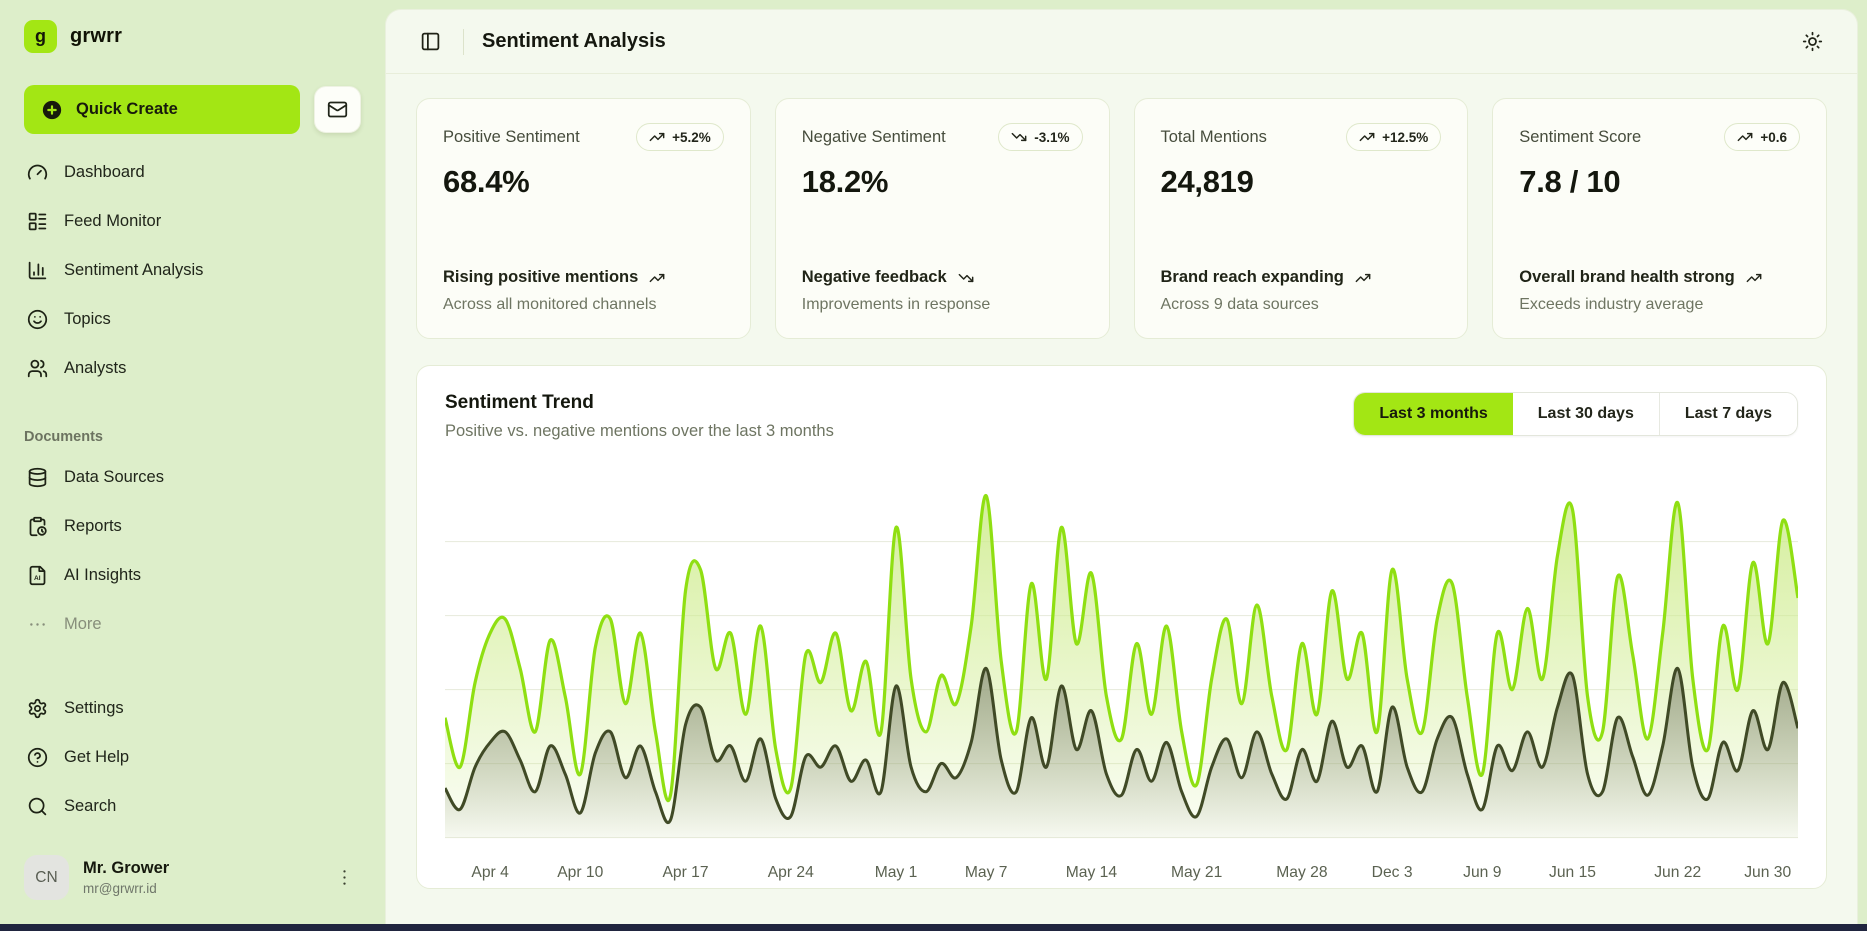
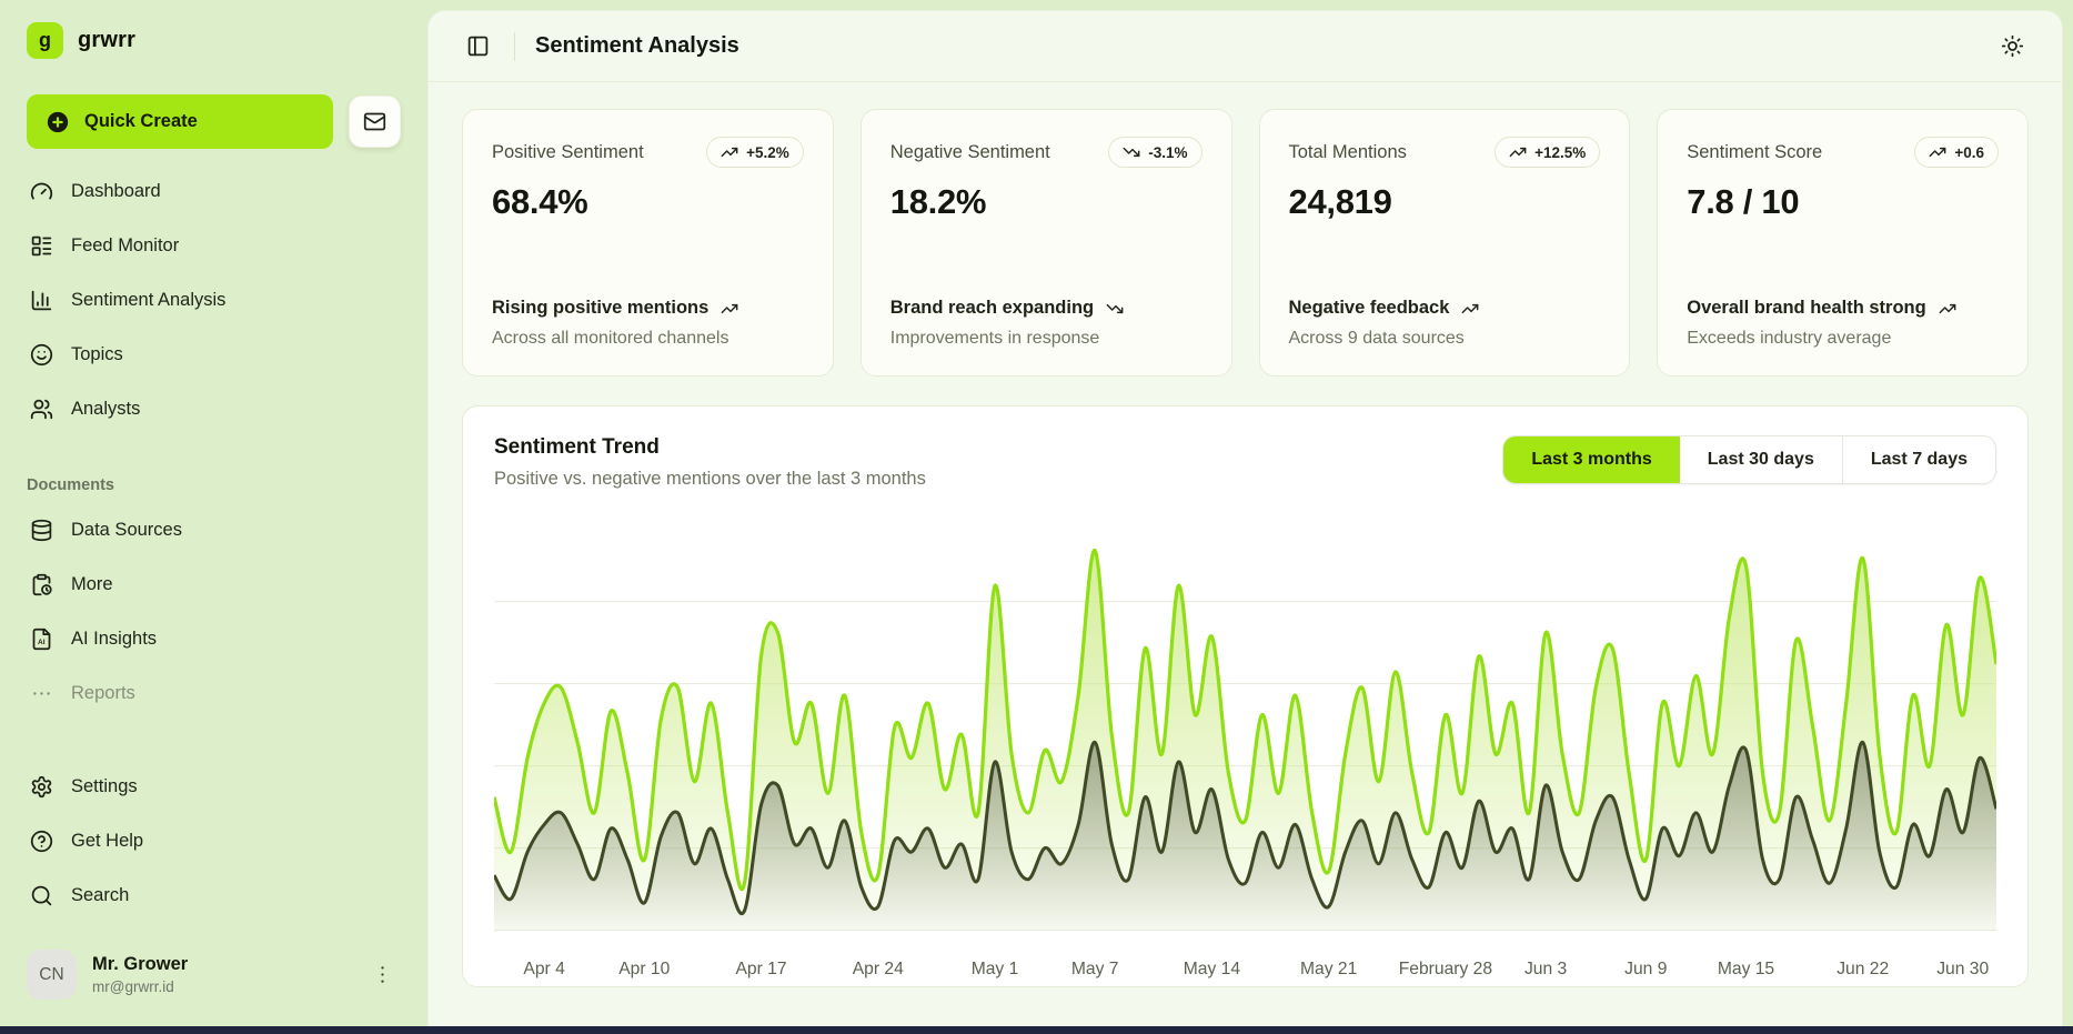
  g
  grwrr
  Quick Create
  Dashboard
  Feed Monitor
  Sentiment Analysis
  Topics
  Analysts
  Documents
  Data Sources
- Reports
+ More
  AI Insights
- More
+ Reports
  Settings
  Get Help
  Search
  CN
  Mr. Grower
  mr@grwrr.id
  Sentiment Analysis
  Positive Sentiment
  +5.2%
  68.4%
  Rising positive mentions
  Across all monitored channels
  Negative Sentiment
  -3.1%
  18.2%
- Negative feedback
+ Brand reach expanding
  Improvements in response
  Total Mentions
  +12.5%
  24,819
- Brand reach expanding
+ Negative feedback
  Across 9 data sources
  Sentiment Score
  +0.6
  7.8 / 10
  Overall brand health strong
  Exceeds industry average
  Sentiment Trend
  Positive vs. negative mentions over the last 3 months
  Last 3 months
  Last 30 days
  Last 7 days
  Apr 4
  Apr 10
  Apr 17
  Apr 24
  May 1
  May 7
  May 14
  May 21
- May 28
+ February 28
- Dec 3
+ Jun 3
  Jun 9
- Jun 15
+ May 15
  Jun 22
  Jun 30
